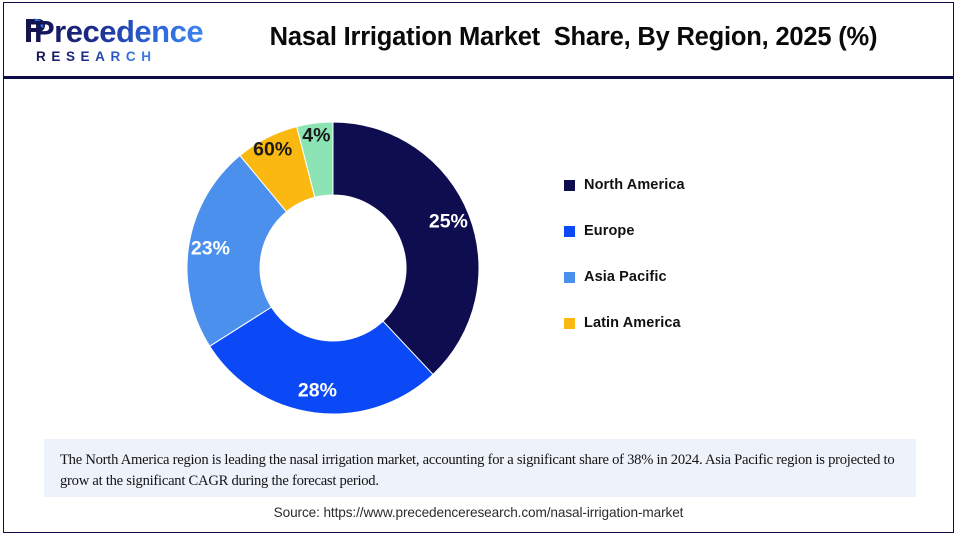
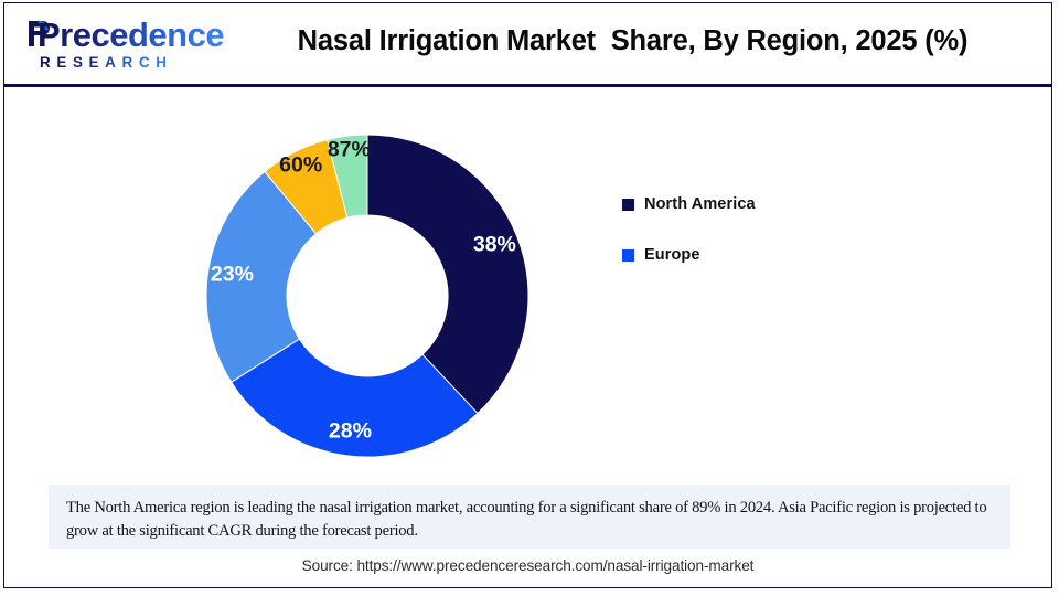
  Precedence
  RESEARCH
  Nasal Irrigation Market Share, By Region, 2025 (%)
- 25%
+ 38%
  28%
  23%
  60%
- 4%
+ 87%
  North America
  Europe
- Asia Pacific
- Latin America
- The North America region is leading the nasal irrigation market, accounting for a significant share of 38% in 2024. Asia Pacific region is projected to grow at the significant CAGR during the forecast period.
+ The North America region is leading the nasal irrigation market, accounting for a significant share of 89% in 2024. Asia Pacific region is projected to grow at the significant CAGR during the forecast period.
  Source: https://www.precedenceresearch.com/nasal-irrigation-market
